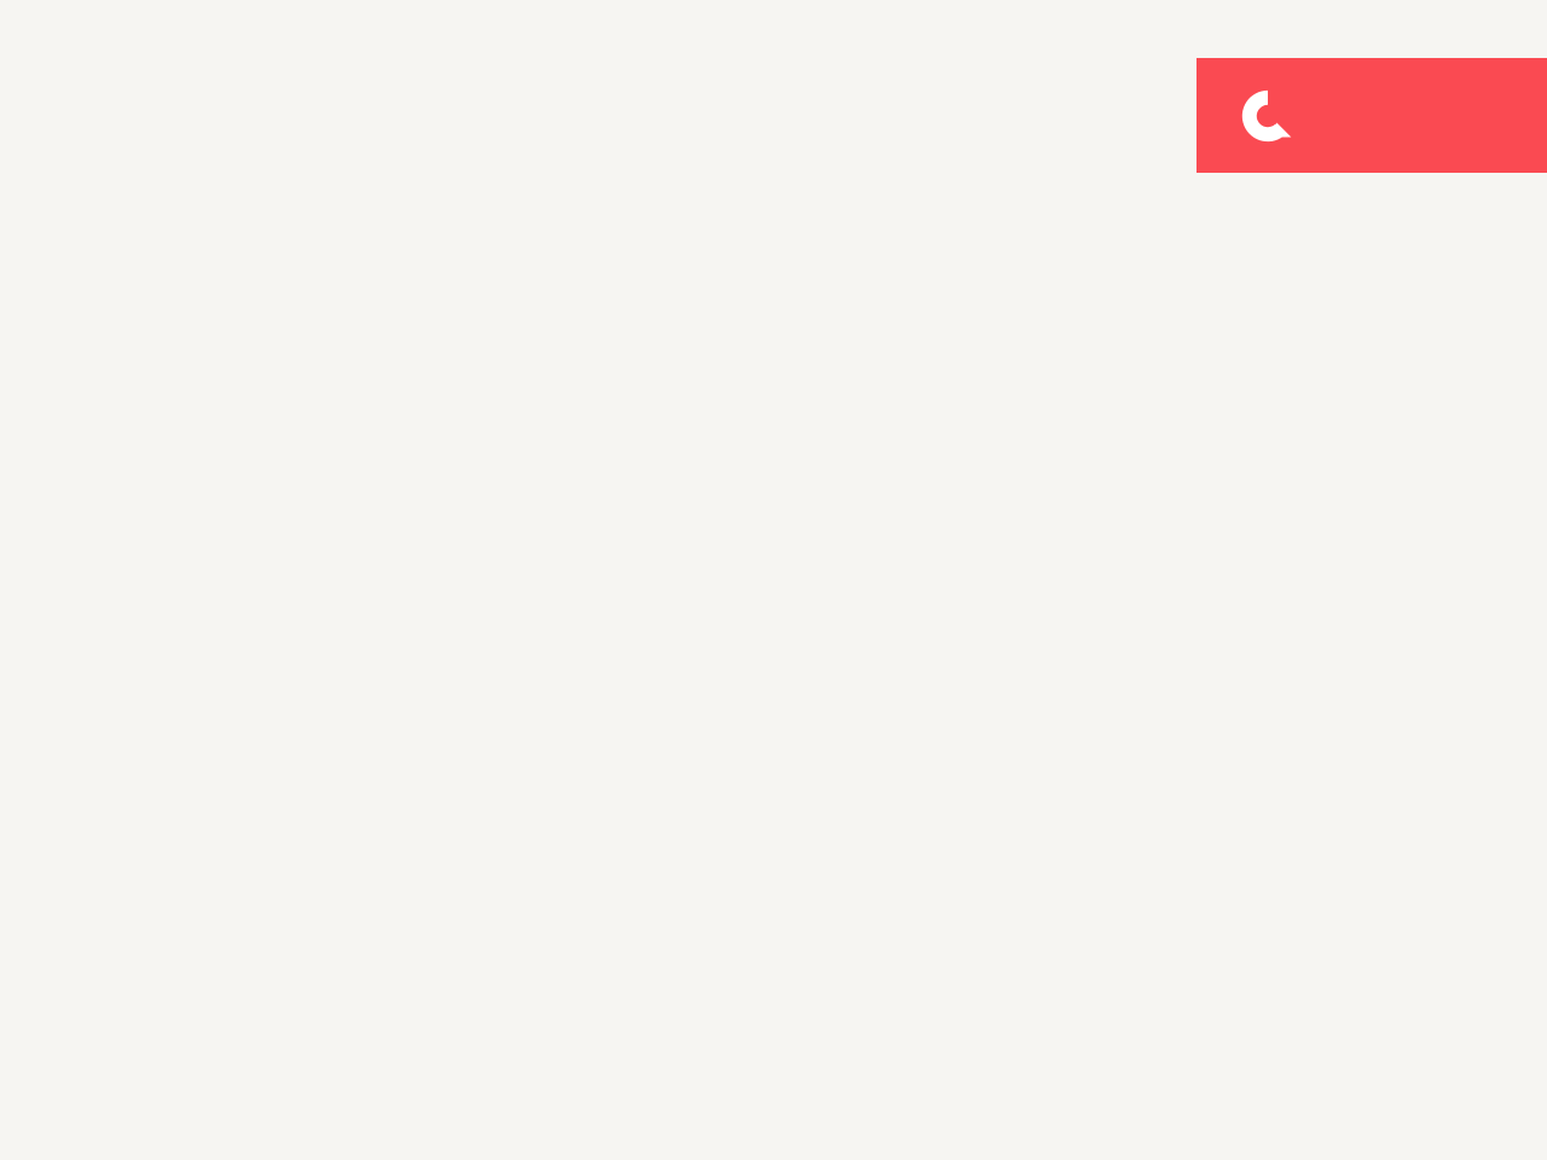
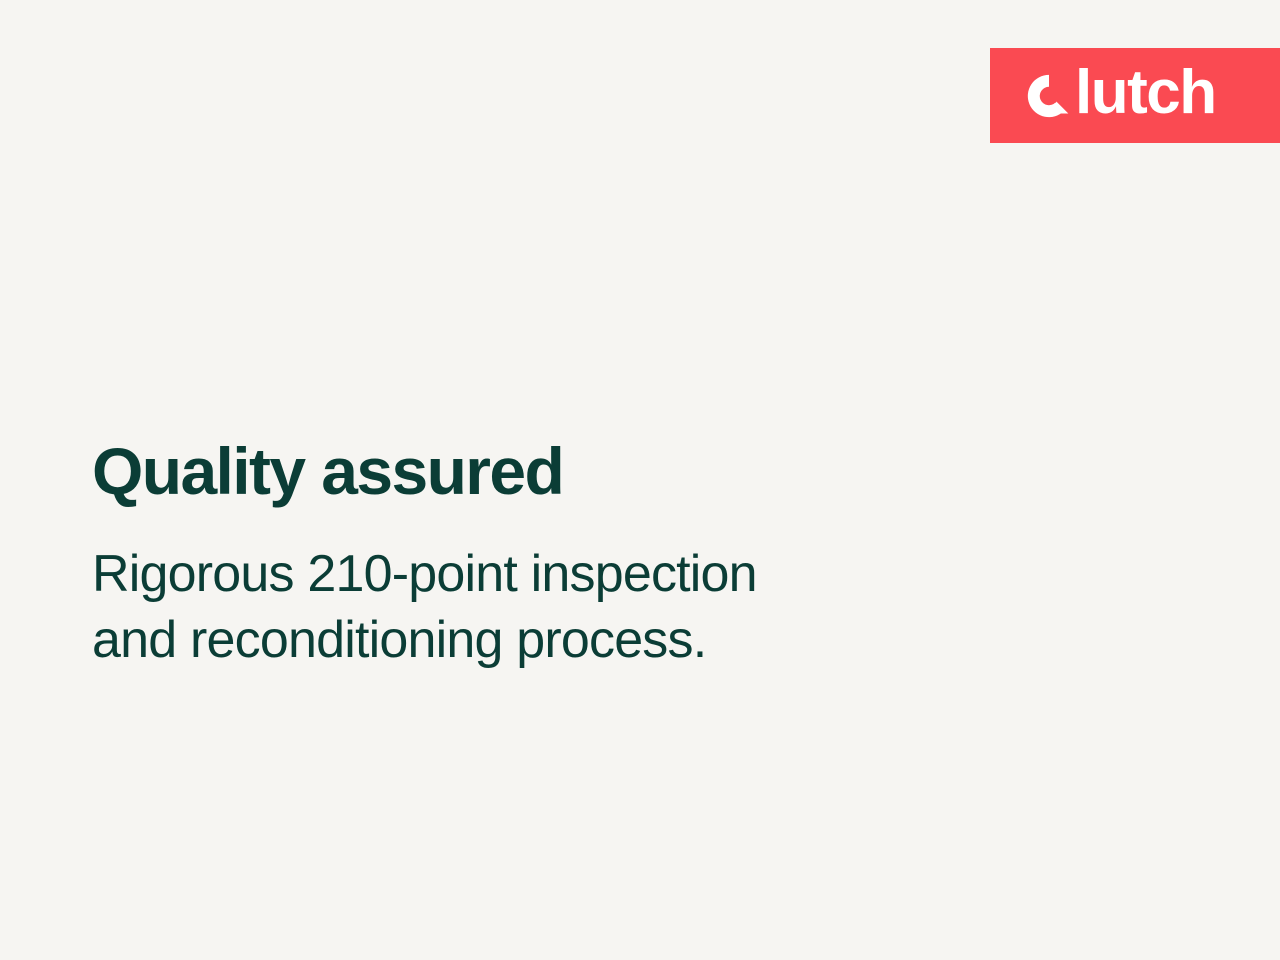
+ lutch
+ Quality assured
+ Rigorous 210-point inspection
+ and reconditioning process.
